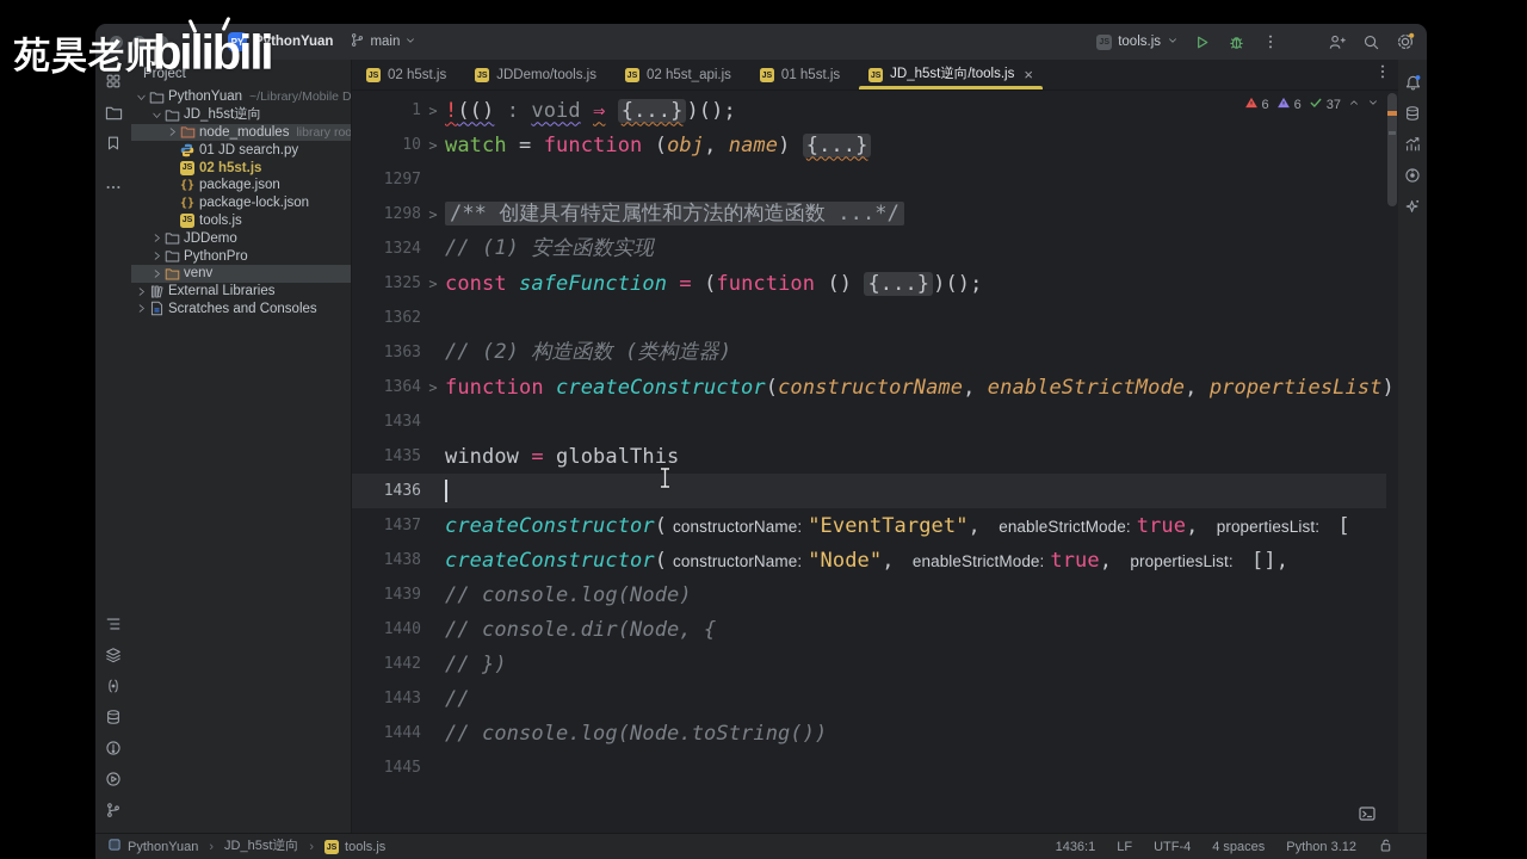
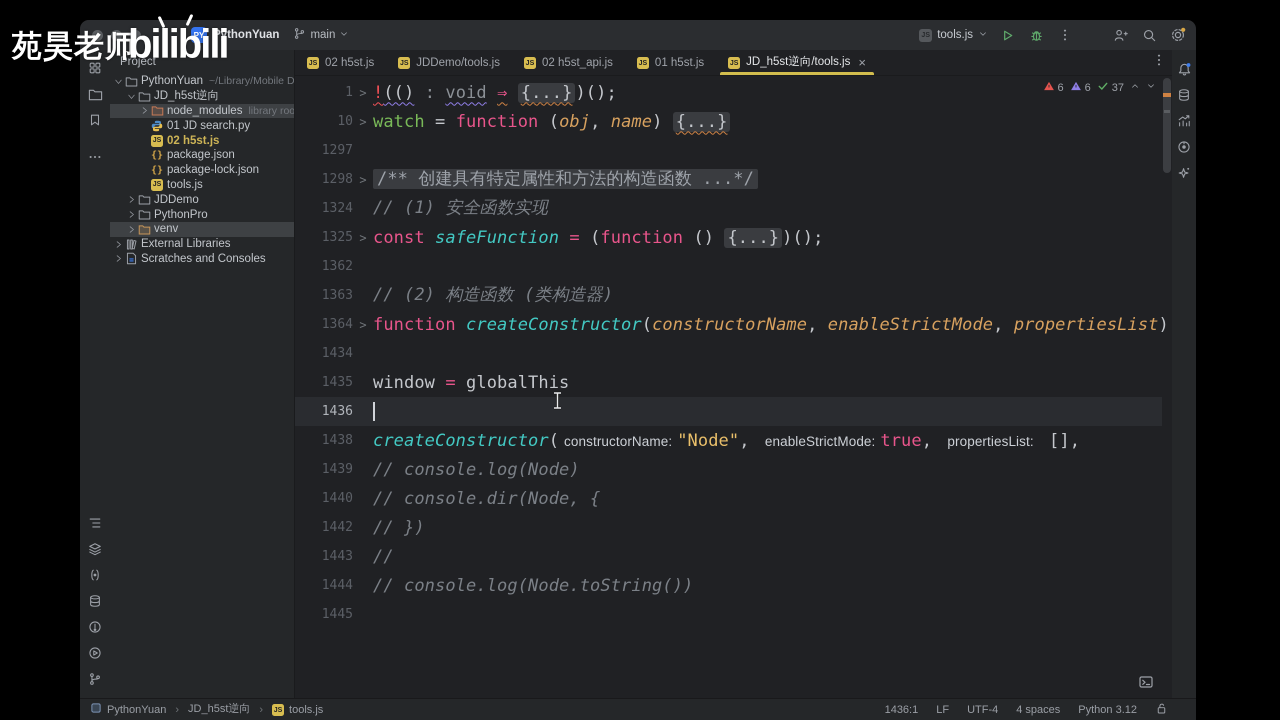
  苑昊老师
  bilibili
  PY
  PythonYuan
  main
  tools.js
  Project
  PythonYuan
  ~/Library/Mobile D
  JD_h5st逆向
  node_modules
  library roo
  01 JD search.py
  02 h5st.js
  {}
  package.json
  {}
  package-lock.json
  tools.js
  JDDemo
  PythonPro
  venv
  External Libraries
  Scratches and Consoles
  02 h5st.js
  JDDemo/tools.js
  02 h5st_api.js
  01 h5st.js
  JD_h5st逆向/tools.js
  ×
  1
  >
  !(() : void ⇒ {...} )();
  10
  >
  watch = function (obj, name) {...}
  1297
  1298
  >
  /** 创建具有特定属性和方法的构造函数 ...*/
  1324
  // (1) 安全函数实现
  1325
  >
  const safeFunction = (function () {...} )();
  1362
  1363
  // (2) 构造函数 (类构造器)
  1364
  >
  function createConstructor(constructorName, enableStrictMode, propertiesList)
  1434
  1435
  window = globalThis
  1436
- 1437
- createConstructor( constructorName: "EventTarget", enableStrictMode: true, propertiesList: [
  1438
  createConstructor( constructorName: "Node", enableStrictMode: true, propertiesList: [],
  1439
  // console.log(Node)
  1440
  // console.dir(Node, {
  1442
  // })
  1443
  //
  1444
  // console.log(Node.toString())
  1445
  6
  6
  37
  PythonYuan
  ›
  JD_h5st逆向
  ›
  tools.js
  1436:1
  LF
  UTF-4
  4 spaces
  Python 3.12
